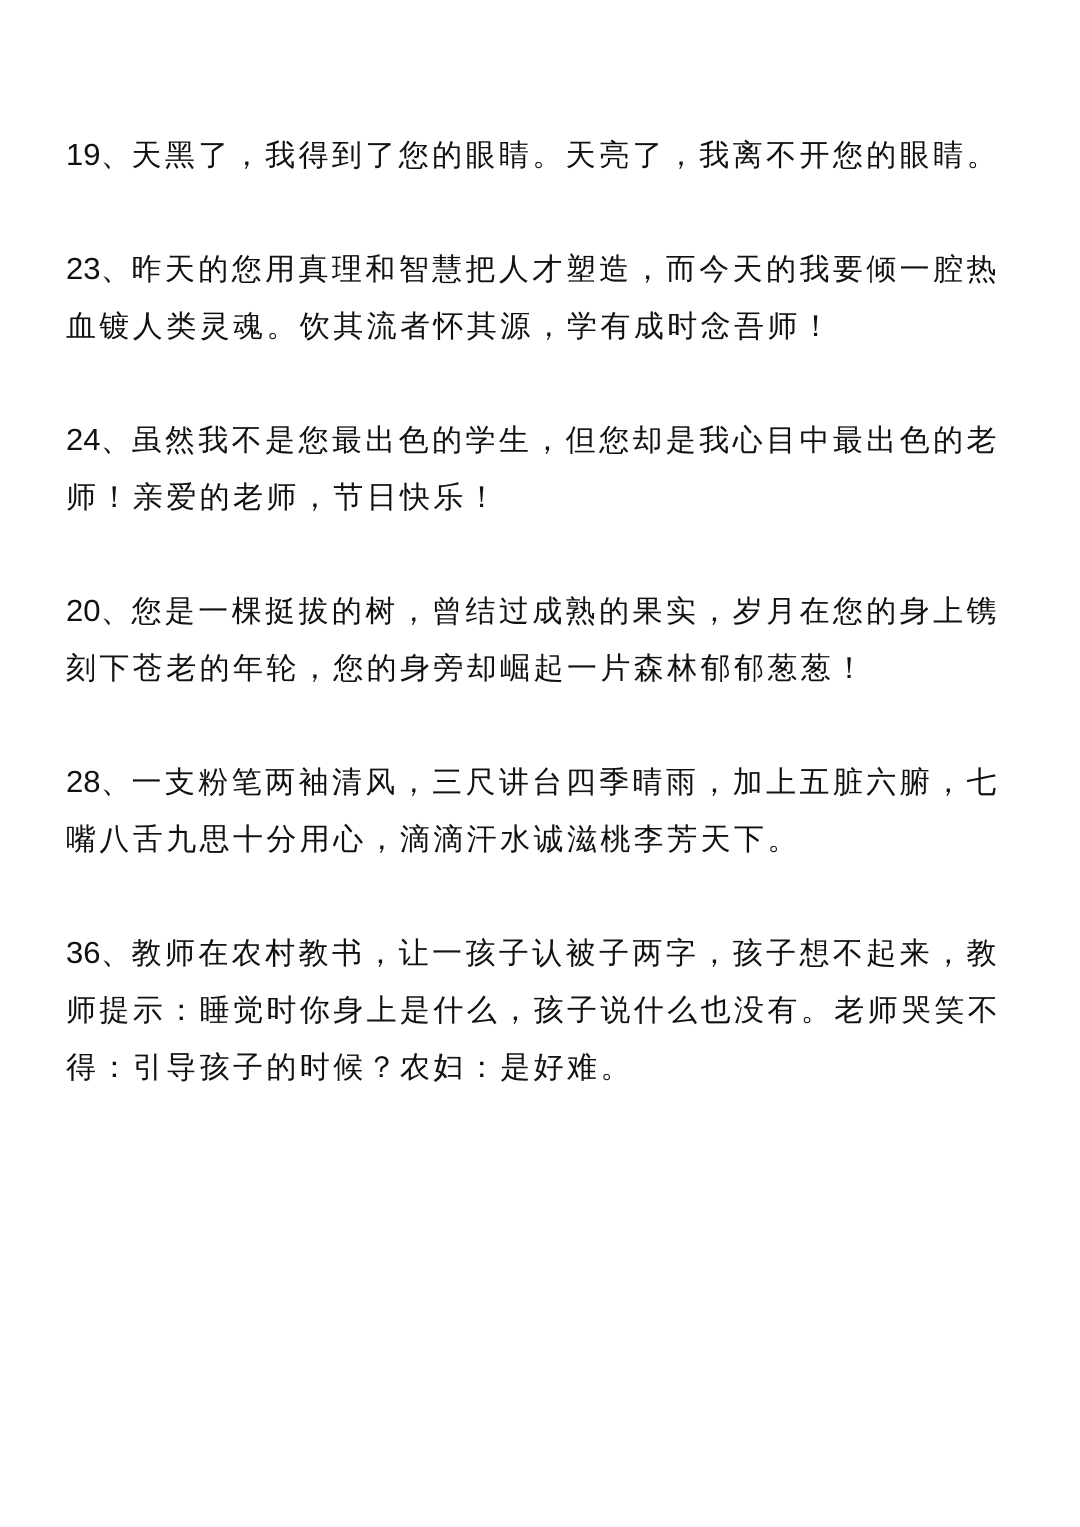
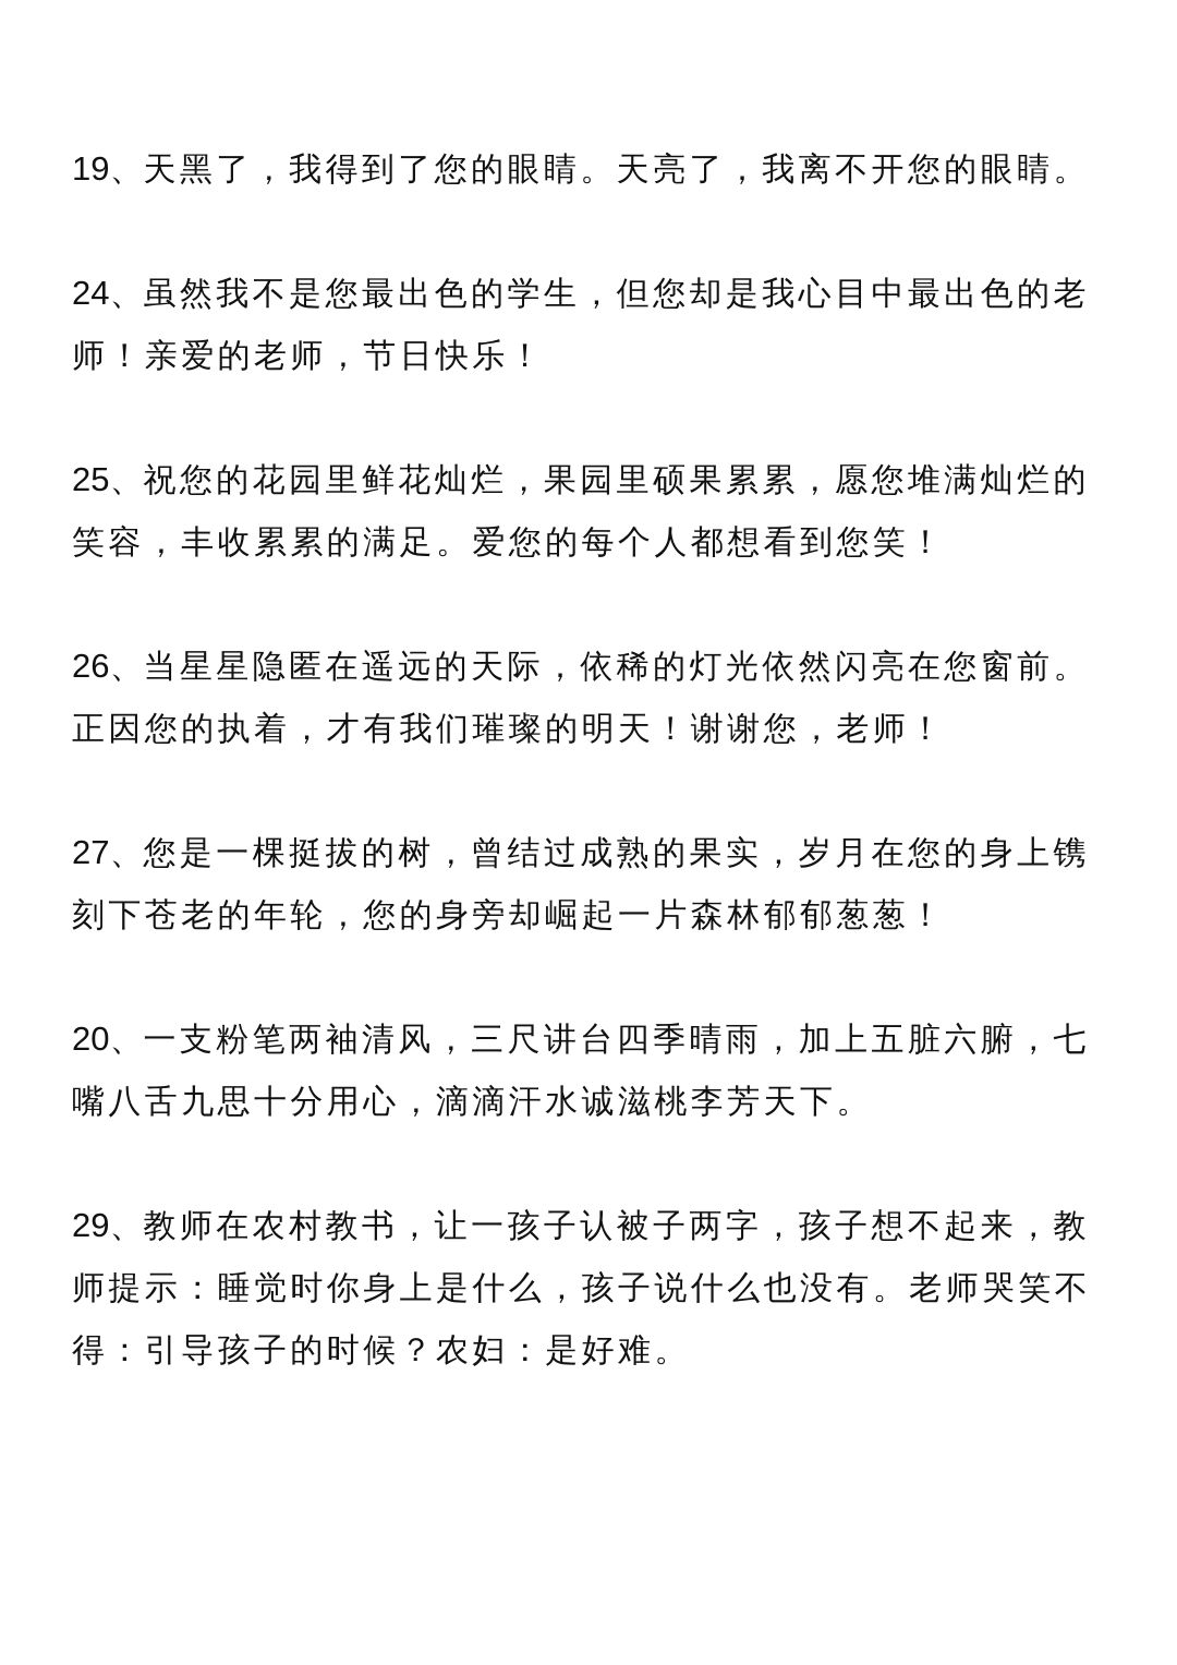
  19、天黑了，我得到了您的眼睛。天亮了，我离不开您的眼睛。
- 23、昨天的您用真理和智慧把人才塑造，而今天的我要倾一腔热血镀人类灵魂。饮其流者怀其源，学有成时念吾师！
  24、虽然我不是您最出色的学生，但您却是我心目中最出色的老师！亲爱的老师，节日快乐！
+ 25、祝您的花园里鲜花灿烂，果园里硕果累累，愿您堆满灿烂的笑容，丰收累累的满足。爱您的每个人都想看到您笑！
+ 26、当星星隐匿在遥远的天际，依稀的灯光依然闪亮在您窗前。正因您的执着，才有我们璀璨的明天！谢谢您，老师！
- 20、您是一棵挺拔的树，曾结过成熟的果实，岁月在您的身上镌刻下苍老的年轮，您的身旁却崛起一片森林郁郁葱葱！
+ 27、您是一棵挺拔的树，曾结过成熟的果实，岁月在您的身上镌刻下苍老的年轮，您的身旁却崛起一片森林郁郁葱葱！
- 28、一支粉笔两袖清风，三尺讲台四季晴雨，加上五脏六腑，七嘴八舌九思十分用心，滴滴汗水诚滋桃李芳天下。
+ 20、一支粉笔两袖清风，三尺讲台四季晴雨，加上五脏六腑，七嘴八舌九思十分用心，滴滴汗水诚滋桃李芳天下。
- 36、教师在农村教书，让一孩子认被子两字，孩子想不起来，教师提示：睡觉时你身上是什么，孩子说什么也没有。老师哭笑不得：引导孩子的时候？农妇：是好难。
+ 29、教师在农村教书，让一孩子认被子两字，孩子想不起来，教师提示：睡觉时你身上是什么，孩子说什么也没有。老师哭笑不得：引导孩子的时候？农妇：是好难。
